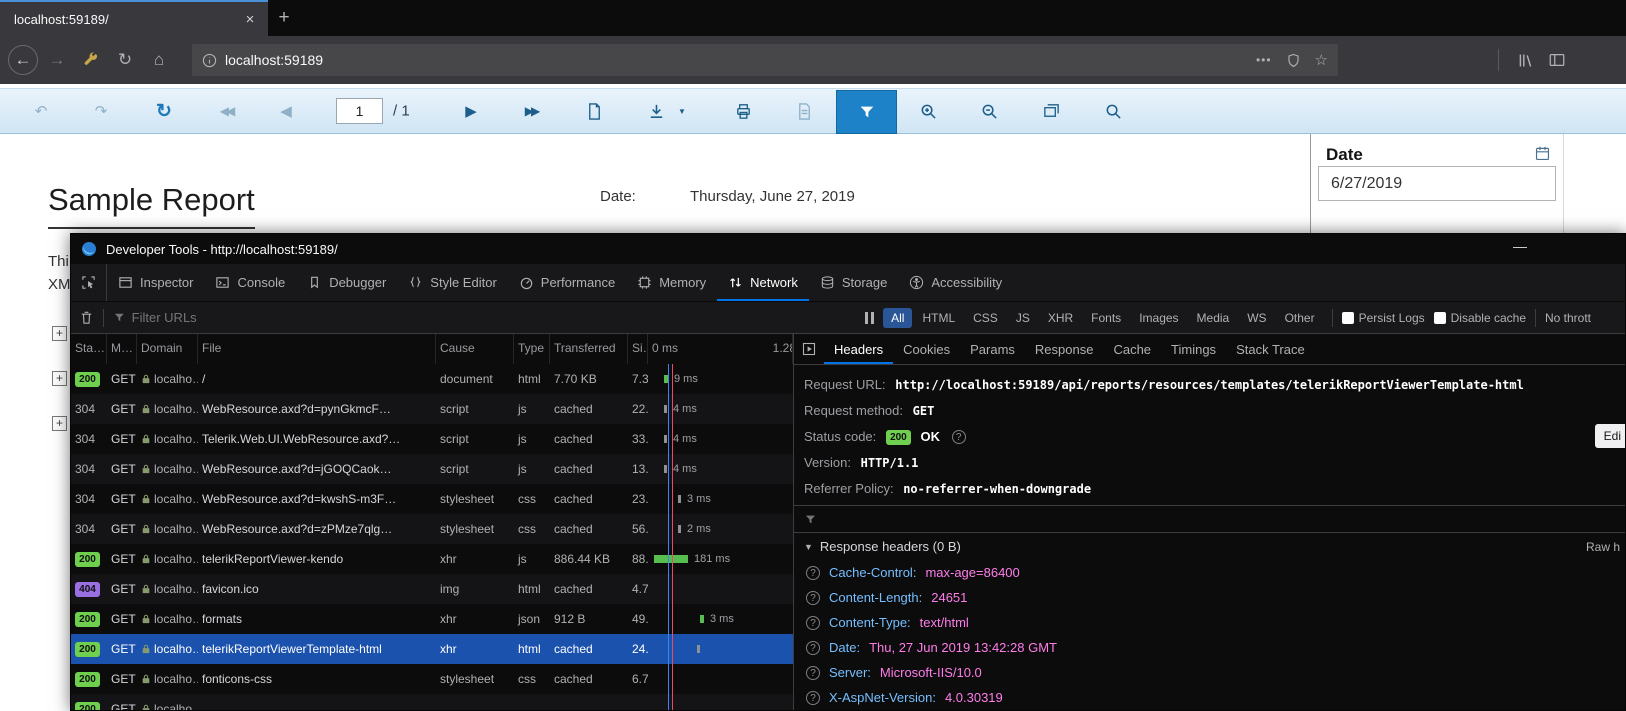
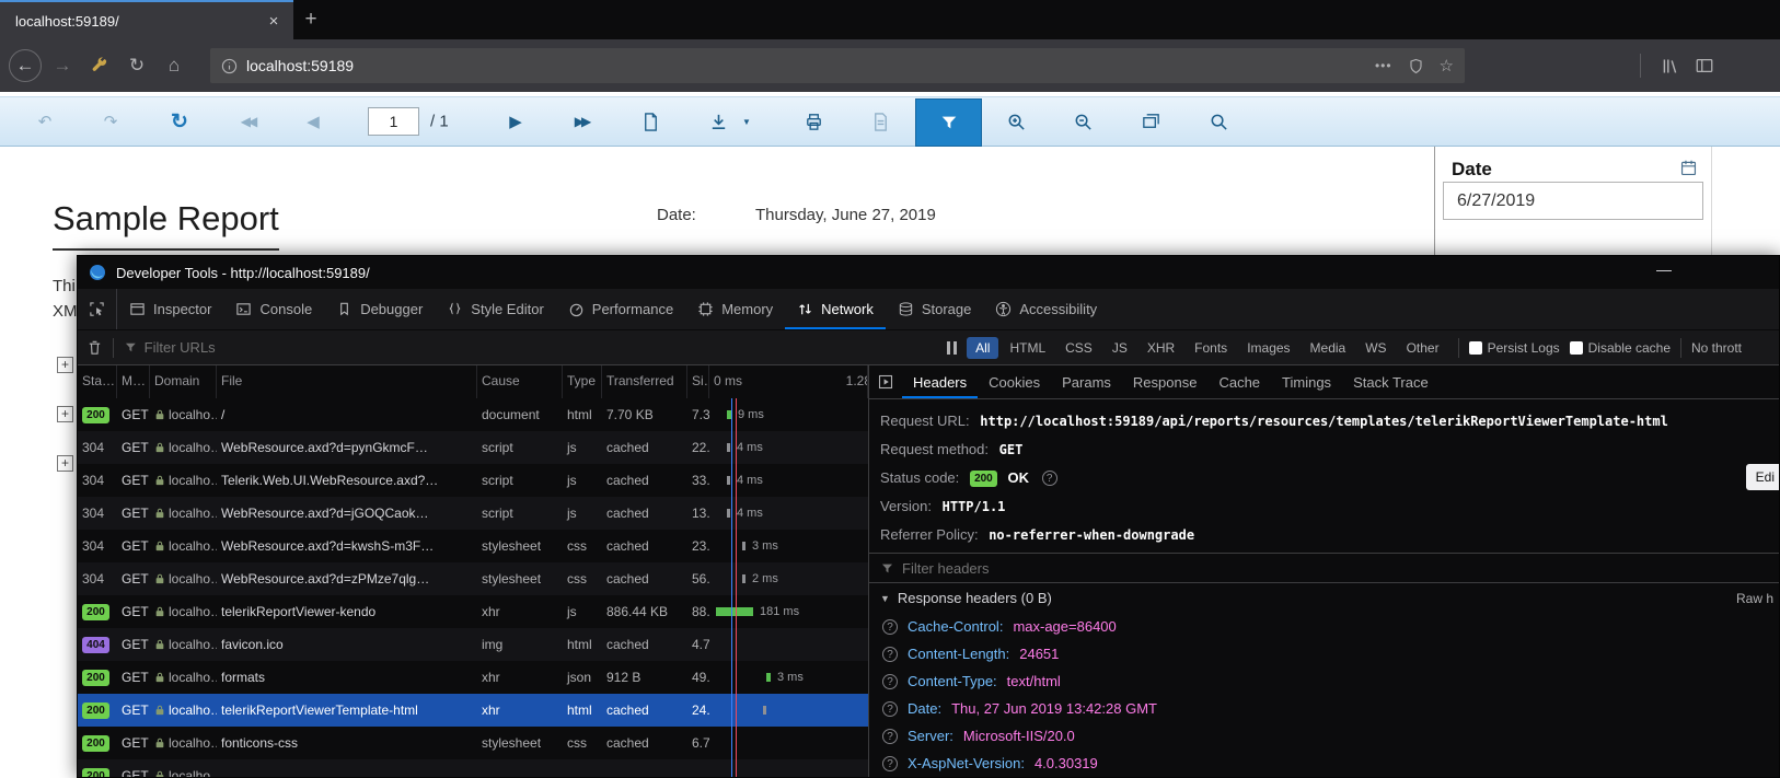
  localhost:59189/
  ×
  +
  ←
  →
  ↻
  ⌂
  localhost:59189
  •••
  ☆
  ↶
  ↷
  ↻
  ◀◀
  ◀
  1
  / 1
  ▶
  ▶▶
  ▼
  Sample Report
  Date:
  Thursday, June 27, 2019
  Thi
  XM
  +
  +
  +
  Date
  6/27/2019
  Developer Tools - http://localhost:59189/
  —
  Inspector
  Console
  Debugger
  Style Editor
  Performance
  Memory
  Network
  Storage
  Accessibility
  Filter URLs
  All
  HTML
  CSS
  JS
  XHR
  Fonts
  Images
  Media
  WS
  Other
  Persist Logs
  Disable cache
  No thrott
  Sta…
  M…
  Domain
  File
  Cause
  Type
  Transferred
  0 ms
  1.2
  200
  GET
  localho
  /
  document
  html
  7.70 KB
  7.3
  9 ms
  304
  GET
  localho
  WebResource.axd?d=pynGkmcF…
  script
  js
  cached
  22.
  4 ms
  304
  GET
  localho
  Telerik.Web.UI.WebResource.axd?…
  script
  js
  cached
  33.
  4 ms
  304
  GET
  localho
  WebResource.axd?d=jGOQCaok…
  script
  js
  cached
  13.
  4 ms
  304
  GET
  localho
  WebResource.axd?d=kwshS-m3F…
  stylesheet
  css
  cached
  23.
  3 ms
  304
  GET
  localho
  WebResource.axd?d=zPMze7qlg…
  stylesheet
  css
  cached
  56.
  2 ms
  200
  GET
  localho
  telerikReportViewer-kendo
  xhr
  js
  886.44 KB
  88.
  181 ms
  404
  GET
  localho
  favicon.ico
  img
  html
  cached
  4.7
  200
  GET
  localho
  formats
  xhr
  json
  912 B
  49.
  3 ms
  200
  GET
  localho
  telerikReportViewerTemplate-html
  xhr
  html
  cached
  24.
  200
  GET
  localho
  fonticons-css
  stylesheet
  css
  cached
  6.7
  200
  GET
  localho
  Headers
  Cookies
  Params
  Response
  Cache
  Timings
  Stack Trace
  Request URL: http://localhost:59189/api/reports/resources/templates/telerikReportViewerTemplate-html
  Request method: GET
  Status code: 200 OK ?
  Version: HTTP/1.1
  Referrer Policy: no-referrer-when-downgrade
  Edi
+ Filter headers
  ▼
  Response headers (0 B)
  Raw h
  ?
  Cache-Control:
  max-age=86400
  ?
  Content-Length:
  24651
  ?
  Content-Type:
  text/html
  ?
  Date:
  Thu, 27 Jun 2019 13:42:28 GMT
  ?
  Server:
- Microsoft-IIS/10.0
+ Microsoft-IIS/20.0
  ?
  X-AspNet-Version:
  4.0.30319
